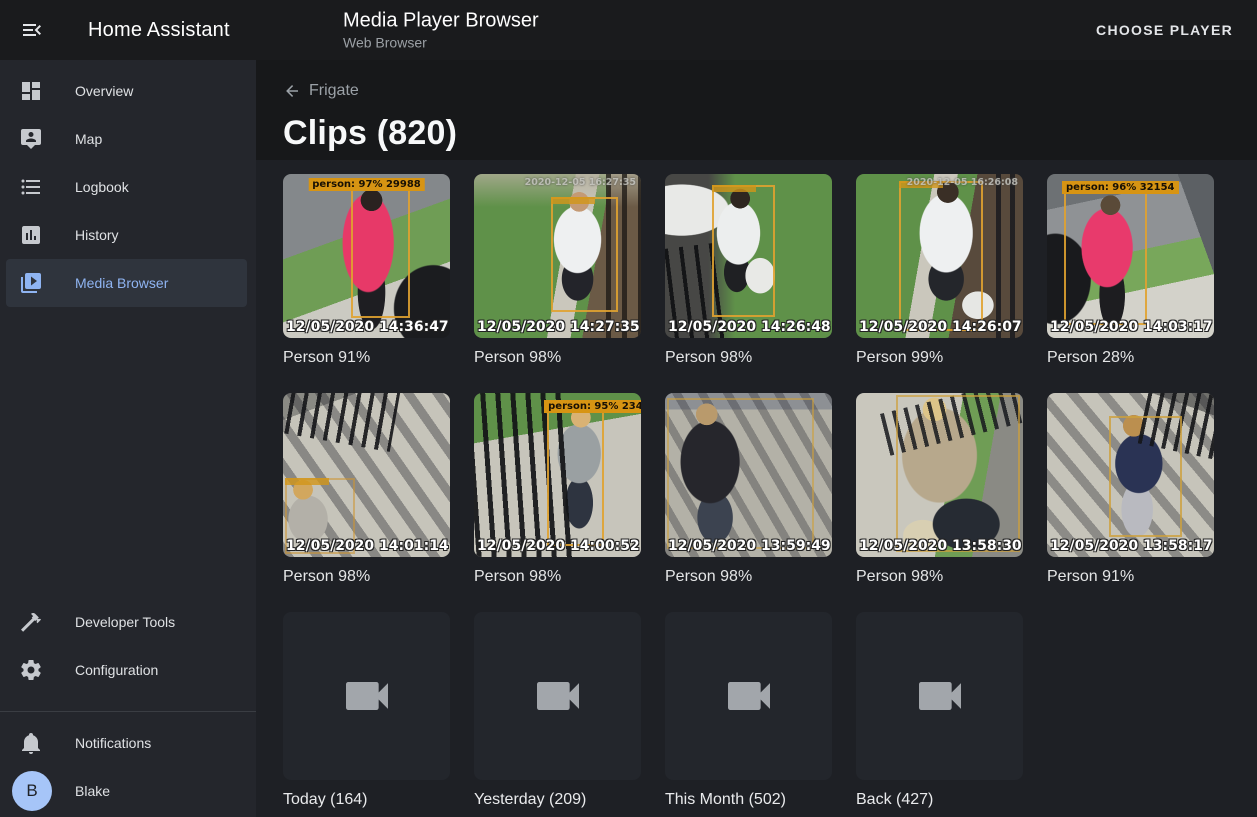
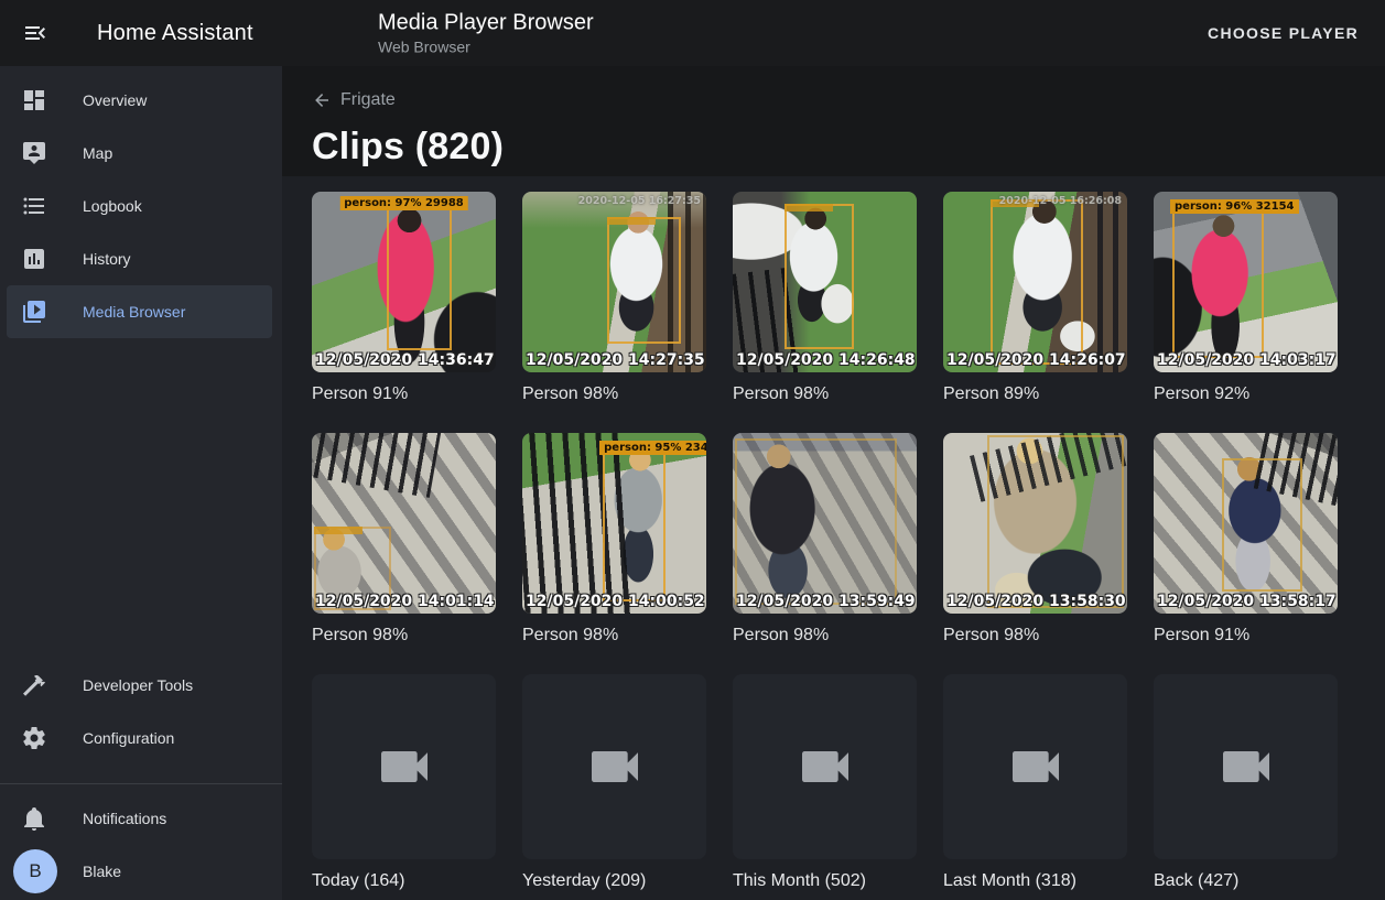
  Home Assistant
  Media Player Browser
  Web Browser
  CHOOSE PLAYER
  Overview
  Map
  Logbook
  History
  Media Browser
  Developer Tools
  Configuration
  Notifications
  B
  Blake
  Frigate
  Clips (820)
  person: 97% 29988
  12/05/2020 14:36:47
  Person 91%
  2020-12-05 16:27:35
  12/05/2020 14:27:35
  Person 98%
  12/05/2020 14:26:48
  Person 98%
  2020-12-05 16:26:08
  12/05/2020 14:26:07
- Person 99%
+ Person 89%
  person: 96% 32154
  12/05/2020 14:03:17
- Person 28%
+ Person 92%
  12/05/2020 14:01:14
  Person 98%
  person: 95% 234
  12/05/2020 14:00:52
  Person 98%
  12/05/2020 13:59:49
  Person 98%
  12/05/2020 13:58:30
  Person 98%
  12/05/2020 13:58:17
  Person 91%
  Today (164)
  Yesterday (209)
  This Month (502)
+ Last Month (318)
  Back (427)
